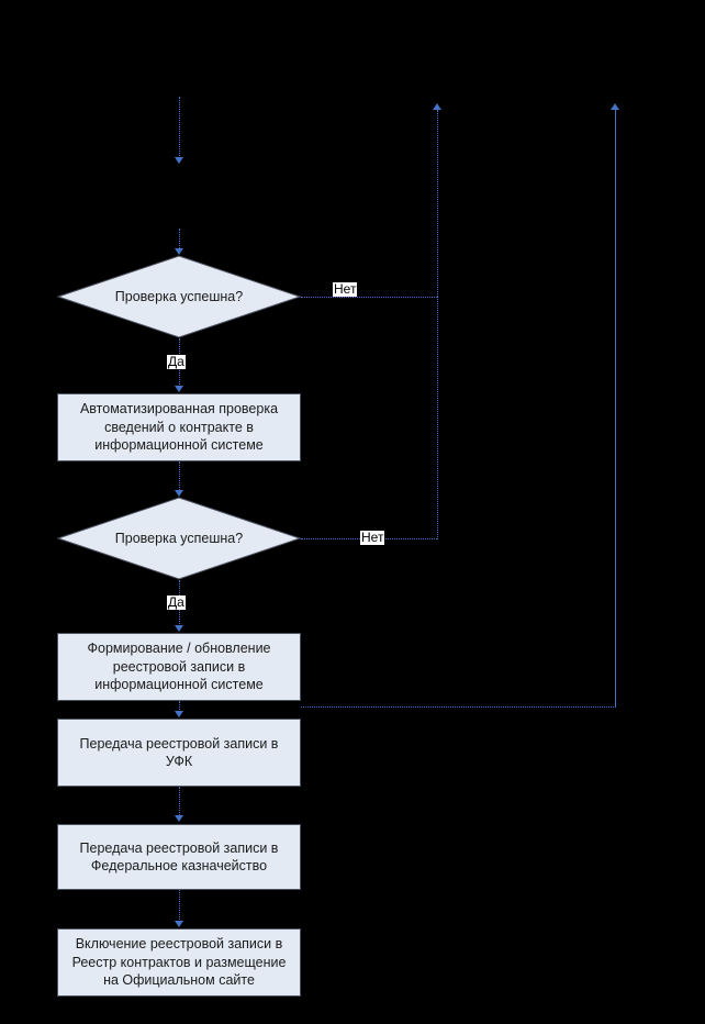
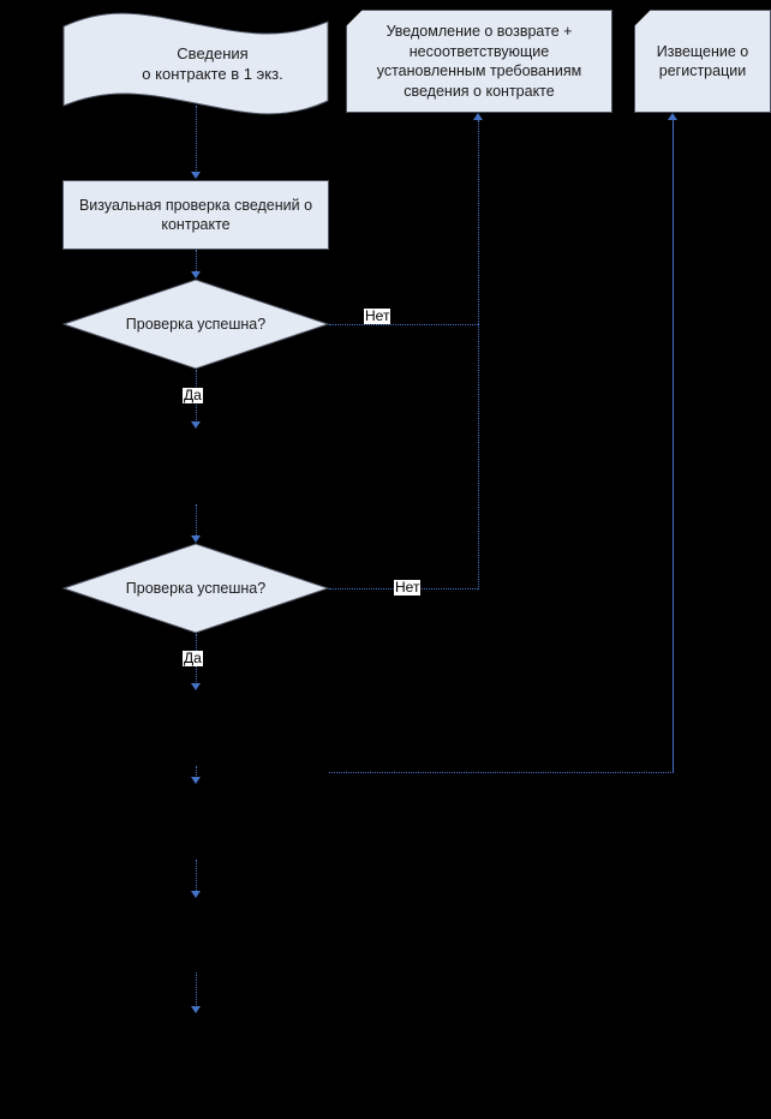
+ Сведения
+ о контракте в 1 экз.
+ Уведомление о возврате +
+ несоответствующие
+ установленным требованиям
+ сведения о контракте
+ Извещение о
+ регистрации
+ Визуальная проверка сведений о контракте
  Проверка успешна?
- Автоматизированная проверка сведений о контракте в информационной системе
  Проверка успешна?
- Формирование / обновление реестровой записи в информационной системе
- Передача реестровой записи в УФК
- Передача реестровой записи в Федеральное казначейство
- Включение реестровой записи в Реестр контрактов и размещение на Официальном сайте
  Нет
  Да
  Нет
  Да
